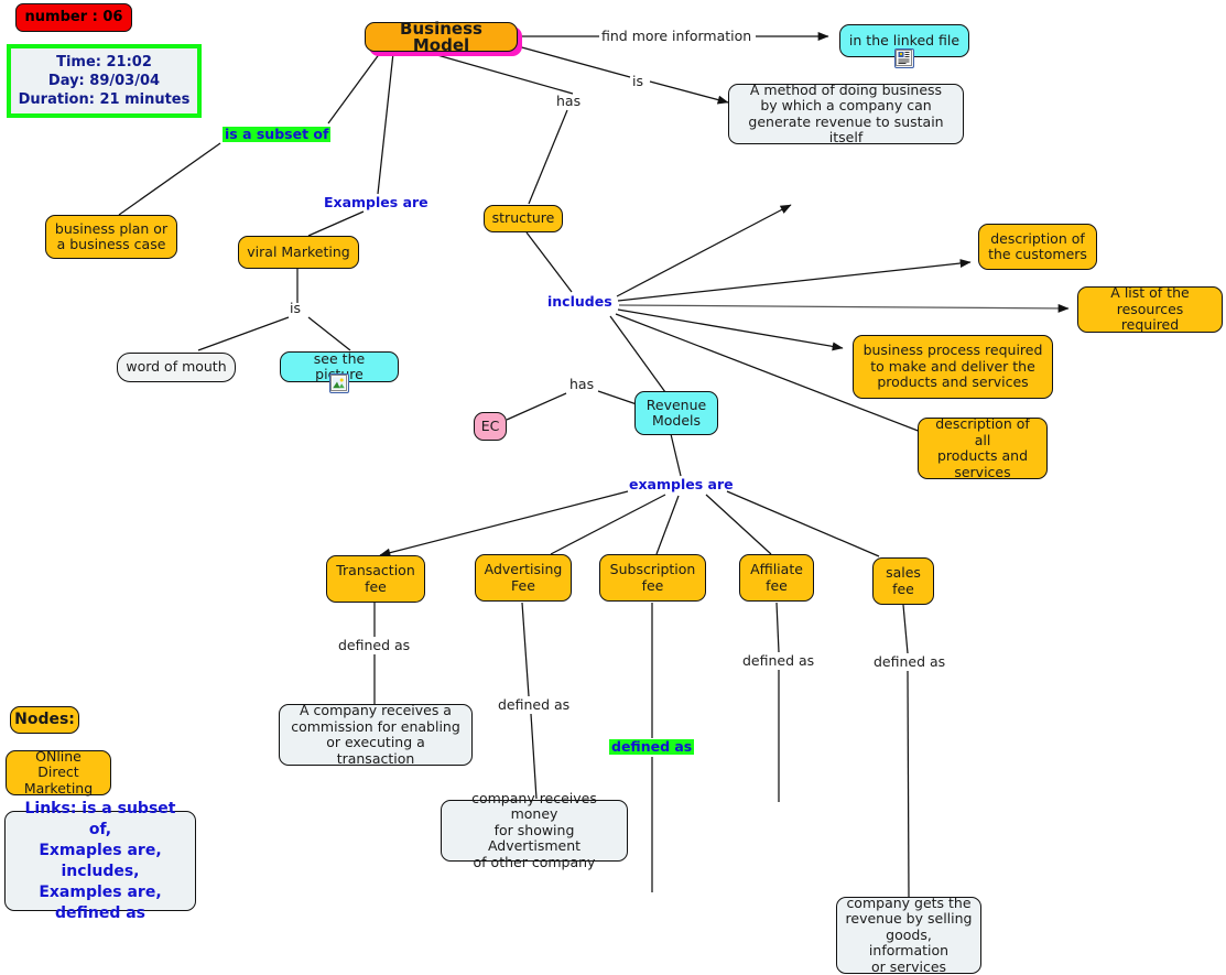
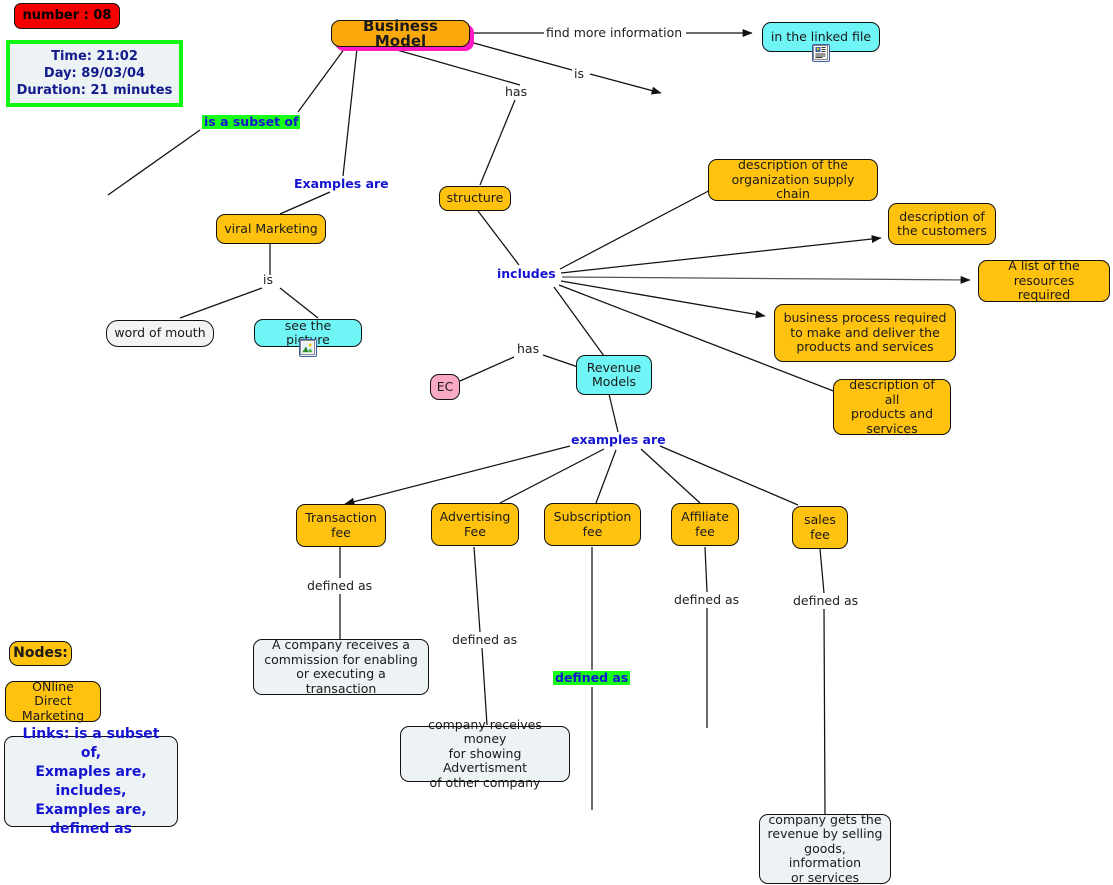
- number : 06
+ number : 08
  Time: 21:02
  Day: 89/03/04
  Duration: 21 minutes
  Business Model
  in the linked file
- A method of doing business
- by which a company can
- generate revenue to sustain itself
- business plan or
- a business case
  viral Marketing
  word of mouth
  see the pire
  structure
+ description of the
+ organization supply chain
  description of
  the customers
  A list of the
  resources required
  business process required
  to make and deliver the
  products and services
  description of all
  products and
  services
  EC
  Revenue
  Models
  Transaction
  fee
  Advertising
  Fee
  Subscription
  fee
  Affiliate
  fee
  sales
  fee
  A company receives a
  commission for enabling
  or executing a transaction
  company receives money
  for showing Advertisment
  of other company
  company gets the
  revenue by selling
  goods, information
  or services
  find more information
  is
  has
  is a subset of
  Examples are
  is
  includes
  has
  examples are
  defined as
  defined as
  defined as
  defined as
  defined as
  Nodes:
  ONline Direct
  Marketing
  Links: is a subset of,
  Exmaples are,
  includes,
  Examples are,
  defined as
